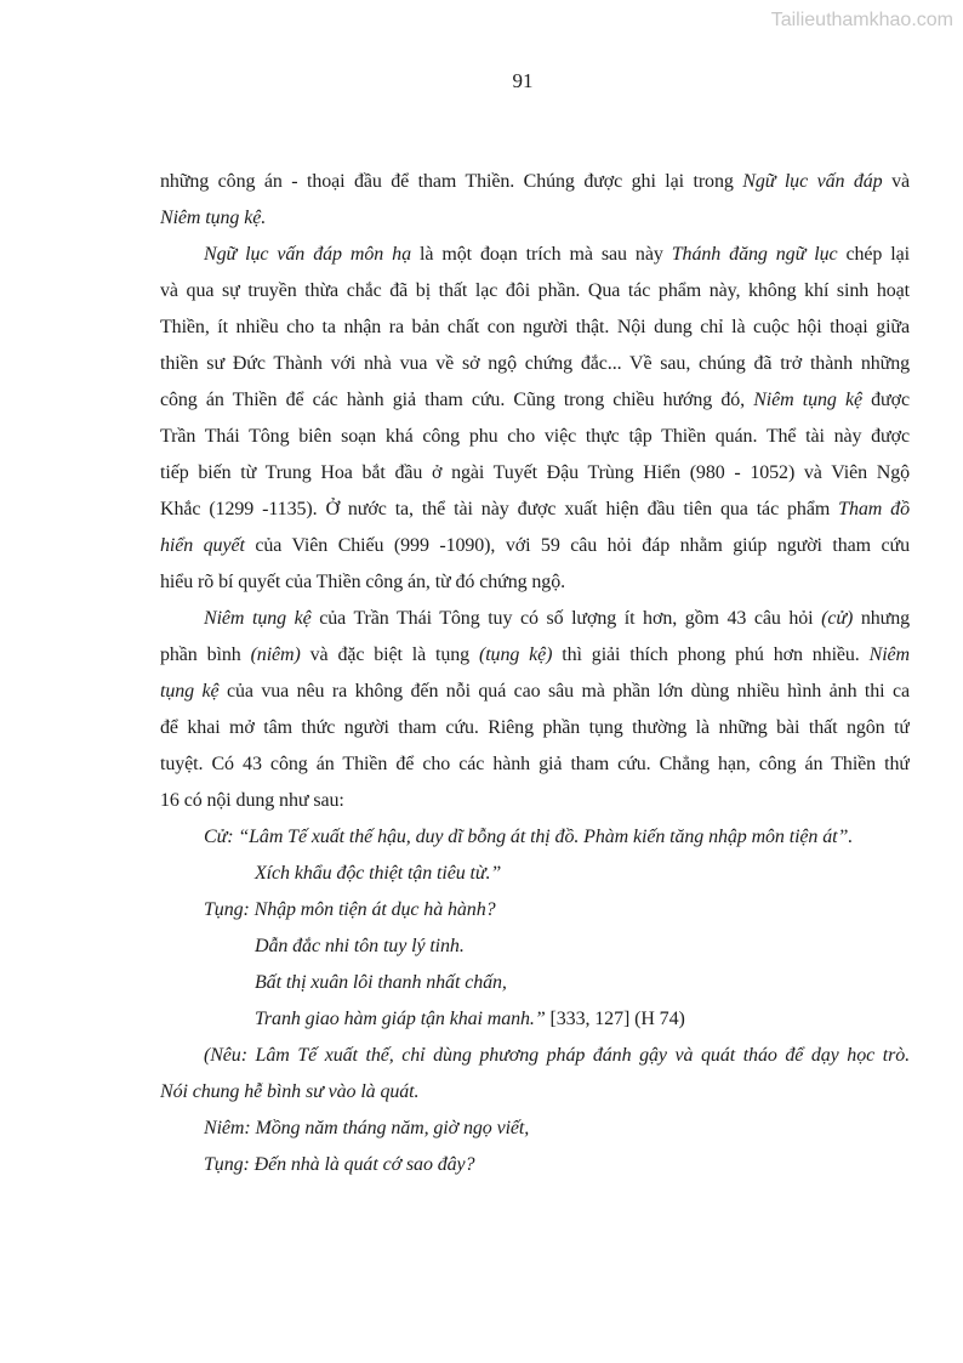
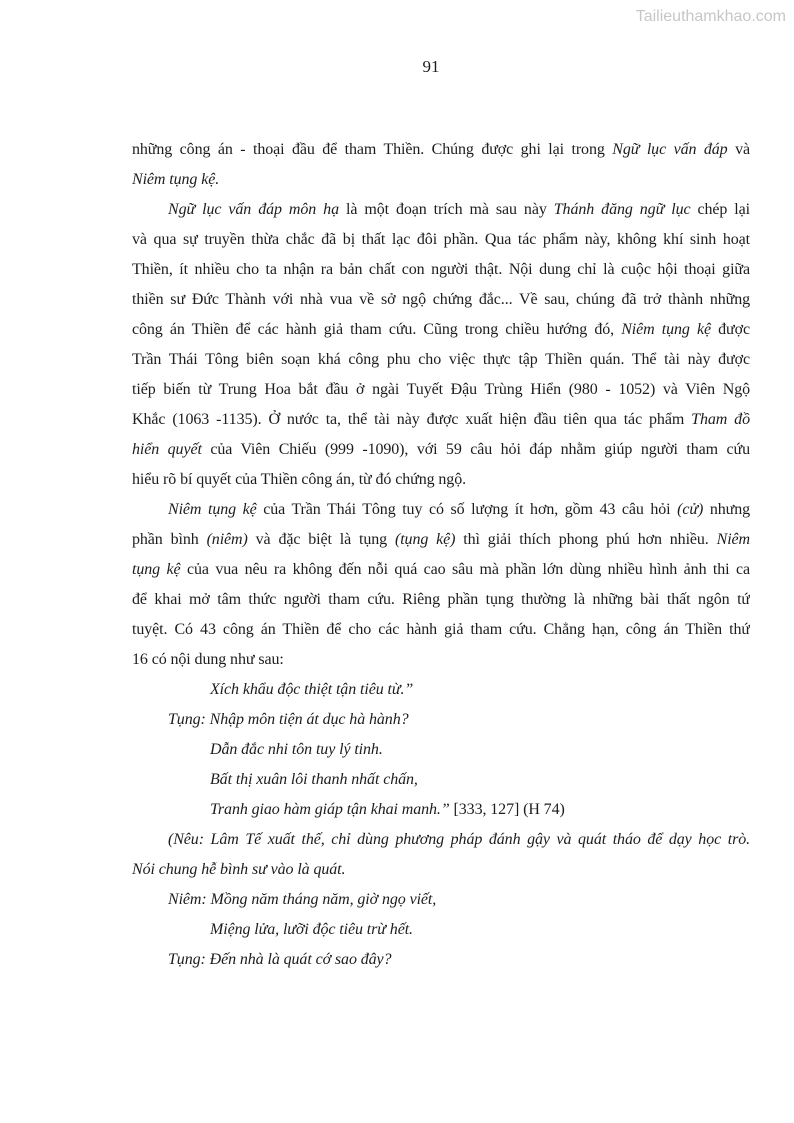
  Tailieuthamkhao.com
  91
  những công án - thoại đầu để tham Thiền. Chúng được ghi lại trong Ngữ lục vấn đáp và
  Niêm tụng kệ.
  Ngữ lục vấn đáp môn hạ là một đoạn trích mà sau này Thánh đăng ngữ lục chép lại
  và qua sự truyền thừa chắc đã bị thất lạc đôi phần. Qua tác phẩm này, không khí sinh hoạt
  Thiền, ít nhiều cho ta nhận ra bản chất con người thật. Nội dung chỉ là cuộc hội thoại giữa
  thiền sư Đức Thành với nhà vua về sở ngộ chứng đắc... Về sau, chúng đã trở thành những
  công án Thiền để các hành giả tham cứu. Cũng trong chiều hướng đó, Niêm tụng kệ được
  Trần Thái Tông biên soạn khá công phu cho việc thực tập Thiền quán. Thể tài này được
  tiếp biến từ Trung Hoa bắt đầu ở ngài Tuyết Đậu Trùng Hiển (980 - 1052) và Viên Ngộ
- Khắc (1299 -1135). Ở nước ta, thể tài này được xuất hiện đầu tiên qua tác phẩm Tham đồ
+ Khắc (1063 -1135). Ở nước ta, thể tài này được xuất hiện đầu tiên qua tác phẩm Tham đồ
  hiển quyết của Viên Chiếu (999 -1090), với 59 câu hỏi đáp nhằm giúp người tham cứu
  hiểu rõ bí quyết của Thiền công án, từ đó chứng ngộ.
  Niêm tụng kệ của Trần Thái Tông tuy có số lượng ít hơn, gồm 43 câu hỏi (cử) nhưng
  phần bình (niêm) và đặc biệt là tụng (tụng kệ) thì giải thích phong phú hơn nhiều. Niêm
  tụng kệ của vua nêu ra không đến nỗi quá cao sâu mà phần lớn dùng nhiều hình ảnh thi ca
  để khai mở tâm thức người tham cứu. Riêng phần tụng thường là những bài thất ngôn tứ
  tuyệt. Có 43 công án Thiền để cho các hành giả tham cứu. Chẳng hạn, công án Thiền thứ
  16 có nội dung như sau:
- Cử: “Lâm Tế xuất thế hậu, duy dĩ bỗng át thị đồ. Phàm kiến tăng nhập môn tiện át”.
  Xích khẩu độc thiệt tận tiêu từ.”
  Tụng: Nhập môn tiện át dục hà hành?
  Dẫn đắc nhi tôn tuy lý tinh.
  Bất thị xuân lôi thanh nhất chấn,
  Tranh giao hàm giáp tận khai manh.” [333, 127] (H 74)
  (Nêu: Lâm Tế xuất thế, chỉ dùng phương pháp đánh gậy và quát tháo để dạy học trò.
  Nói chung hễ bình sư vào là quát.
  Niêm: Mồng năm tháng năm, giờ ngọ viết,
+ Miệng lửa, lưỡi độc tiêu trừ hết.
  Tụng: Đến nhà là quát cớ sao đây?
